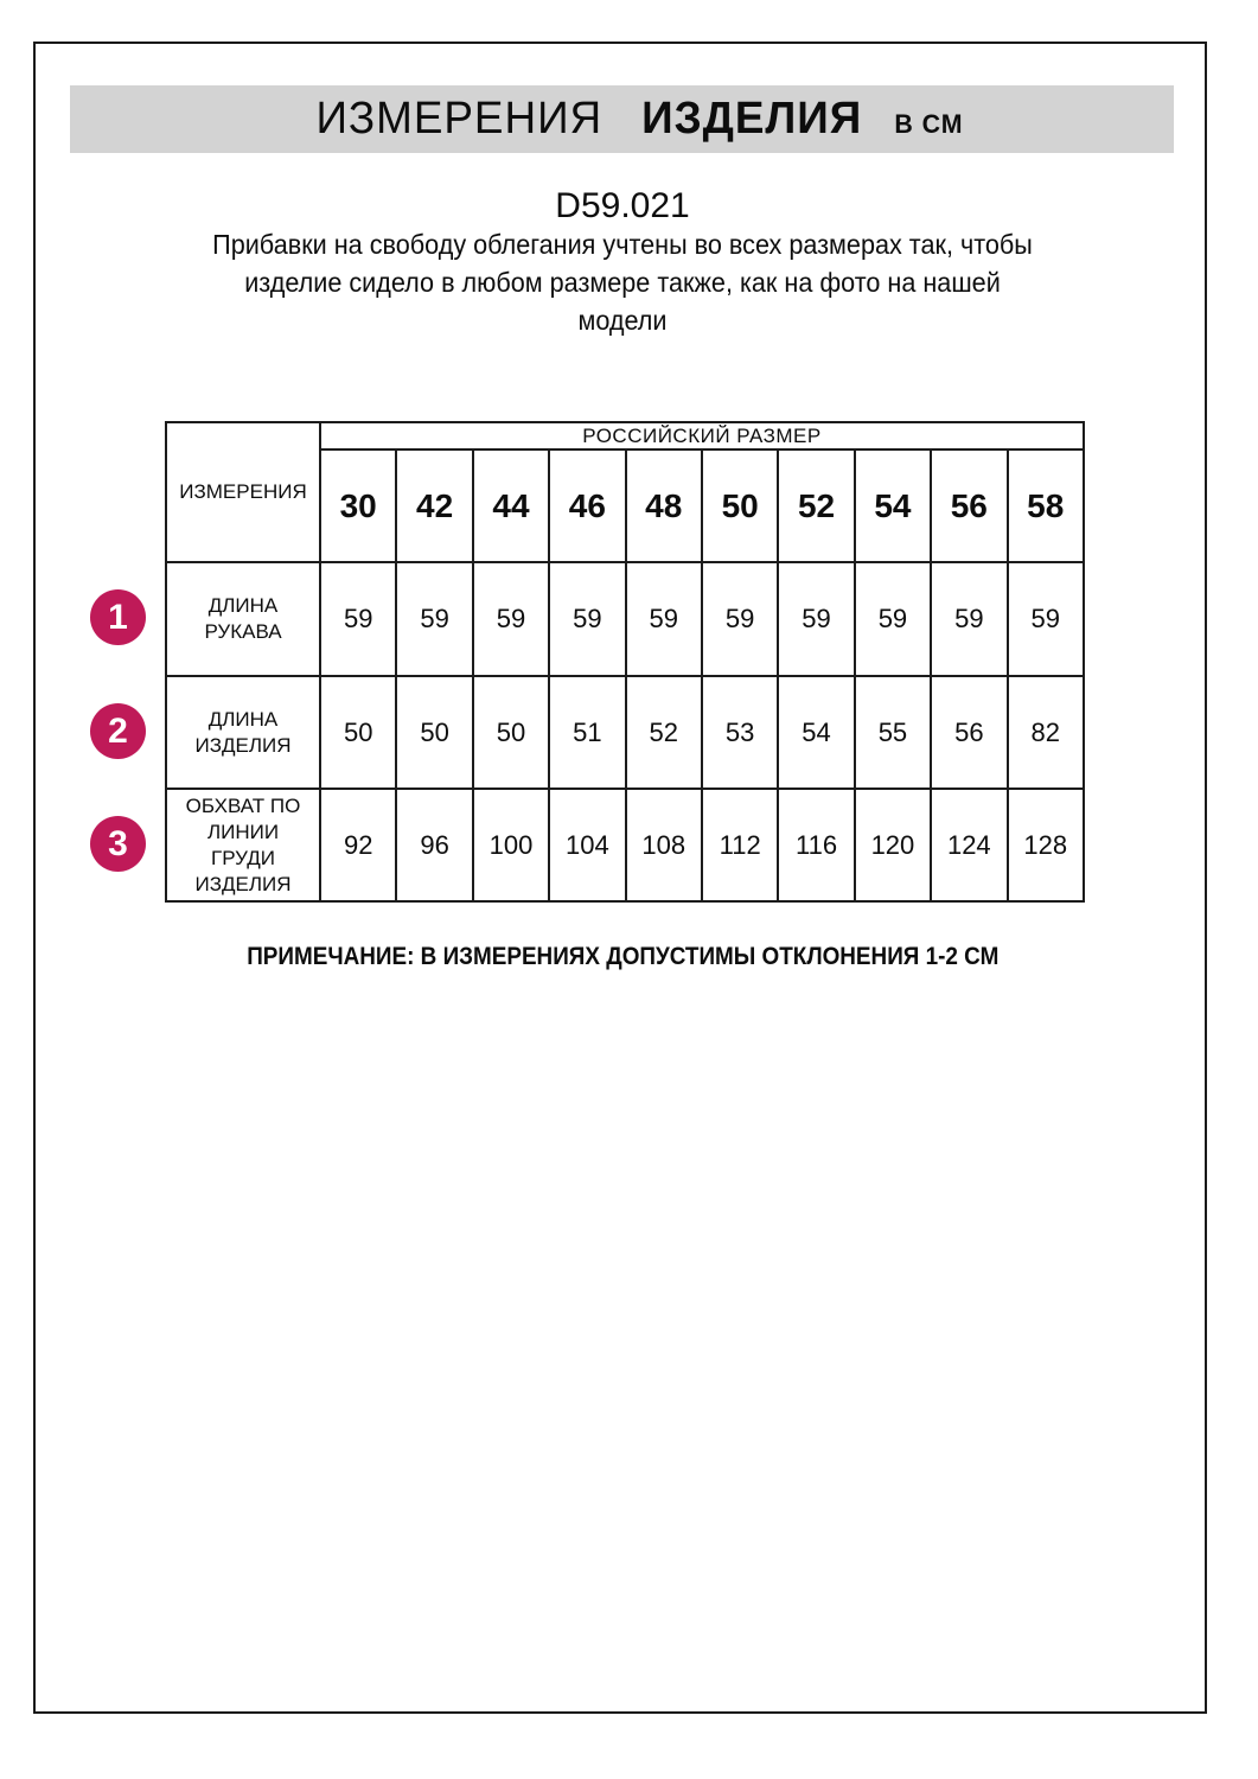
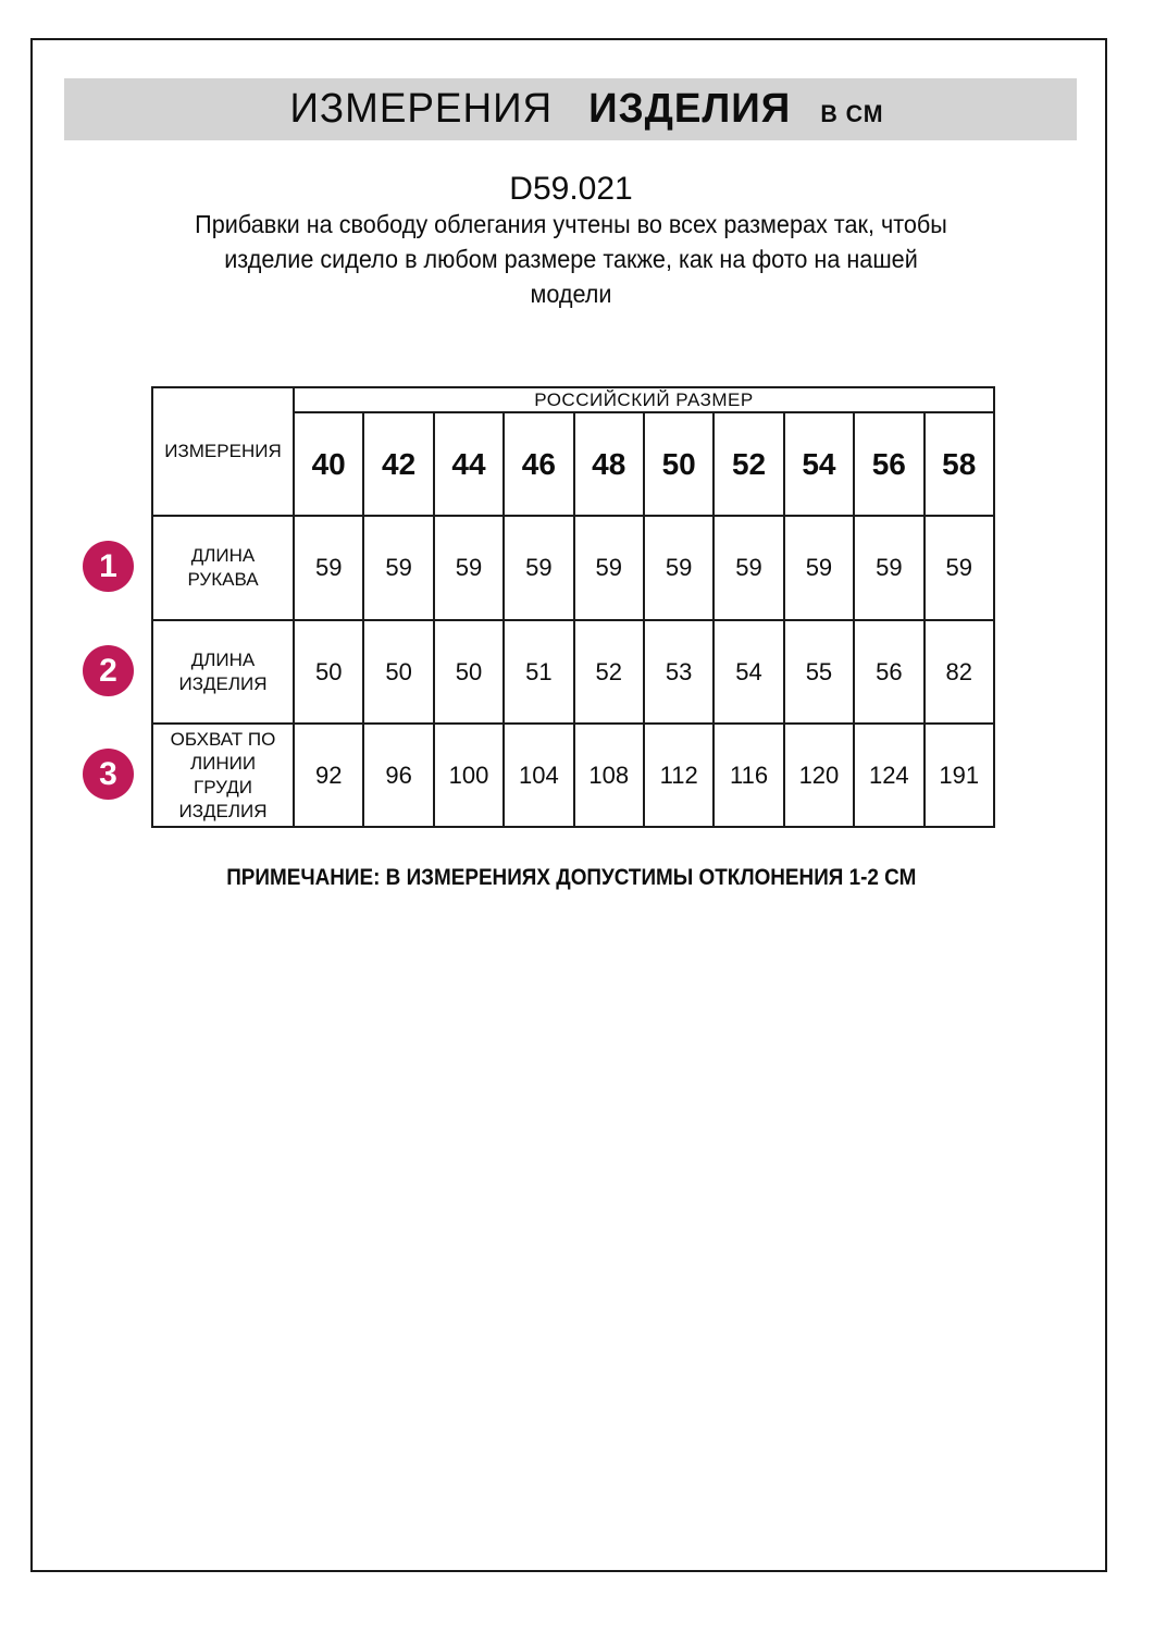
  ИЗМЕРЕНИЯ
  ИЗДЕЛИЯ
  В СМ
  D59.021
  Прибавки на свободу облегания учтены во всех размерах так, чтобы
  изделие сидело в любом размере также, как на фото на нашей
  модели
  ИЗМЕРЕНИЯ	РОССИЙСКИЙ РАЗМЕР
- 30	42	44	46	48	50	52	54	56	58
+ 40	42	44	46	48	50	52	54	56	58
  ДЛИНА РУКАВА	59	59	59	59	59	59	59	59	59	59
  ДЛИНА ИЗДЕЛИЯ	50	50	50	51	52	53	54	55	56	82
- ОБХВАТ ПО ЛИНИИ ГРУДИ ИЗДЕЛИЯ	92	96	100	104	108	112	116	120	124	128
+ ОБХВАТ ПО ЛИНИИ ГРУДИ ИЗДЕЛИЯ	92	96	100	104	108	112	116	120	124	191
  1
  2
  3
  ПРИМЕЧАНИЕ: В ИЗМЕРЕНИЯХ ДОПУСТИМЫ ОТКЛОНЕНИЯ 1-2 СМ
